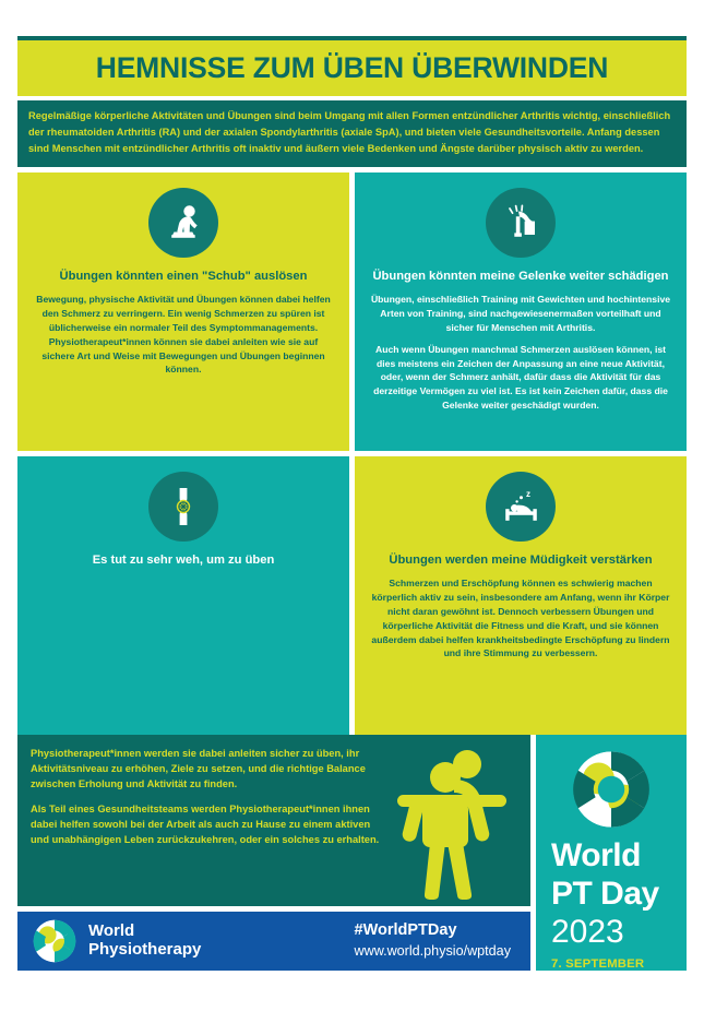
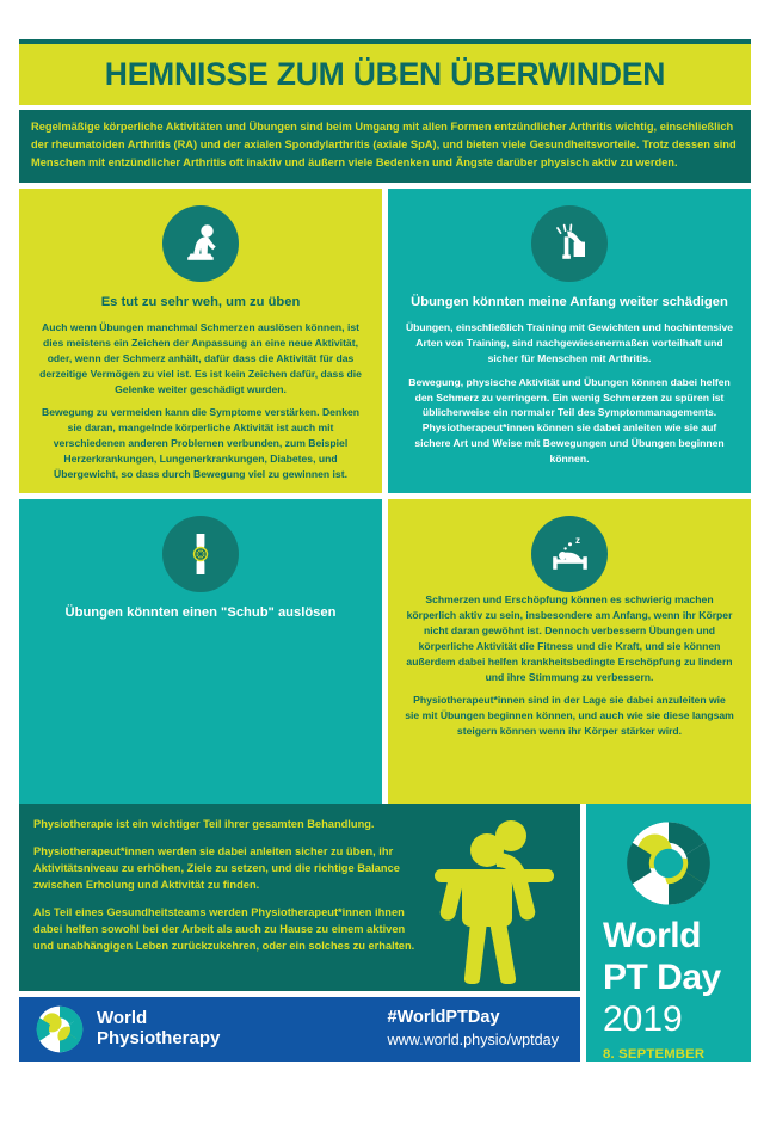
  HEMNISSE ZUM ÜBEN ÜBERWINDEN
- Regelmäßige körperliche Aktivitäten und Übungen sind beim Umgang mit allen Formen entzündlicher Arthritis wichtig, einschließlich der rheumatoiden Arthritis (RA) und der axialen Spondylarthritis (axiale SpA), und bieten viele Gesundheitsvorteile. Anfang dessen sind Menschen mit entzündlicher Arthritis oft inaktiv und äußern viele Bedenken und Ängste darüber physisch aktiv zu werden.
+ Regelmäßige körperliche Aktivitäten und Übungen sind beim Umgang mit allen Formen entzündlicher Arthritis wichtig, einschließlich der rheumatoiden Arthritis (RA) und der axialen Spondylarthritis (axiale SpA), und bieten viele Gesundheitsvorteile. Trotz dessen sind Menschen mit entzündlicher Arthritis oft inaktiv und äußern viele Bedenken und Ängste darüber physisch aktiv zu werden.
- Übungen könnten einen "Schub" auslösen
+ Es tut zu sehr weh, um zu üben
- Bewegung, physische Aktivität und Übungen können dabei helfen den Schmerz zu verringern. Ein wenig Schmerzen zu spüren ist üblicherweise ein normaler Teil des Symptommanagements. Physiotherapeut*innen können sie dabei anleiten wie sie auf sichere Art und Weise mit Bewegungen und Übungen beginnen können.
+ Auch wenn Übungen manchmal Schmerzen auslösen können, ist dies meistens ein Zeichen der Anpassung an eine neue Aktivität, oder, wenn der Schmerz anhält, dafür dass die Aktivität für das derzeitige Vermögen zu viel ist. Es ist kein Zeichen dafür, dass die Gelenke weiter geschädigt wurden.
+ Bewegung zu vermeiden kann die Symptome verstärken. Denken sie daran, mangelnde körperliche Aktivität ist auch mit verschiedenen anderen Problemen verbunden, zum Beispiel Herzerkrankungen, Lungenerkrankungen, Diabetes, und Übergewicht, so dass durch Bewegung viel zu gewinnen ist.
- Übungen könnten meine Gelenke weiter schädigen
+ Übungen könnten meine Anfang weiter schädigen
  Übungen, einschließlich Training mit Gewichten und hochintensive Arten von Training, sind nachgewiesenermaßen vorteilhaft und sicher für Menschen mit Arthritis.
- Auch wenn Übungen manchmal Schmerzen auslösen können, ist dies meistens ein Zeichen der Anpassung an eine neue Aktivität, oder, wenn der Schmerz anhält, dafür dass die Aktivität für das derzeitige Vermögen zu viel ist. Es ist kein Zeichen dafür, dass die Gelenke weiter geschädigt wurden.
+ Bewegung, physische Aktivität und Übungen können dabei helfen den Schmerz zu verringern. Ein wenig Schmerzen zu spüren ist üblicherweise ein normaler Teil des Symptommanagements. Physiotherapeut*innen können sie dabei anleiten wie sie auf sichere Art und Weise mit Bewegungen und Übungen beginnen können.
- Es tut zu sehr weh, um zu üben
+ Übungen könnten einen "Schub" auslösen
  z
- Übungen werden meine Müdigkeit verstärken
  Schmerzen und Erschöpfung können es schwierig machen körperlich aktiv zu sein, insbesondere am Anfang, wenn ihr Körper nicht daran gewöhnt ist. Dennoch verbessern Übungen und körperliche Aktivität die Fitness und die Kraft, und sie können außerdem dabei helfen krankheitsbedingte Erschöpfung zu lindern und ihre Stimmung zu verbessern.
+ Physiotherapeut*innen sind in der Lage sie dabei anzuleiten wie sie mit Übungen beginnen können, und auch wie sie diese langsam steigern können wenn ihr Körper stärker wird.
+ Physiotherapie ist ein wichtiger Teil ihrer gesamten Behandlung.
  Physiotherapeut*innen werden sie dabei anleiten sicher zu üben, ihr Aktivitätsniveau zu erhöhen, Ziele zu setzen, und die richtige Balance zwischen Erholung und Aktivität zu finden.
  Als Teil eines Gesundheitsteams werden Physiotherapeut*innen ihnen dabei helfen sowohl bei der Arbeit als auch zu Hause zu einem aktiven und unabhängigen Leben zurückzukehren, oder ein solches zu erhalten.
  World
  Physiotherapy
  #WorldPTDay
  www.world.physio/wptday
  World
  PT Day
- 2023
+ 2019
- 7. SEPTEMBER
+ 8. SEPTEMBER
